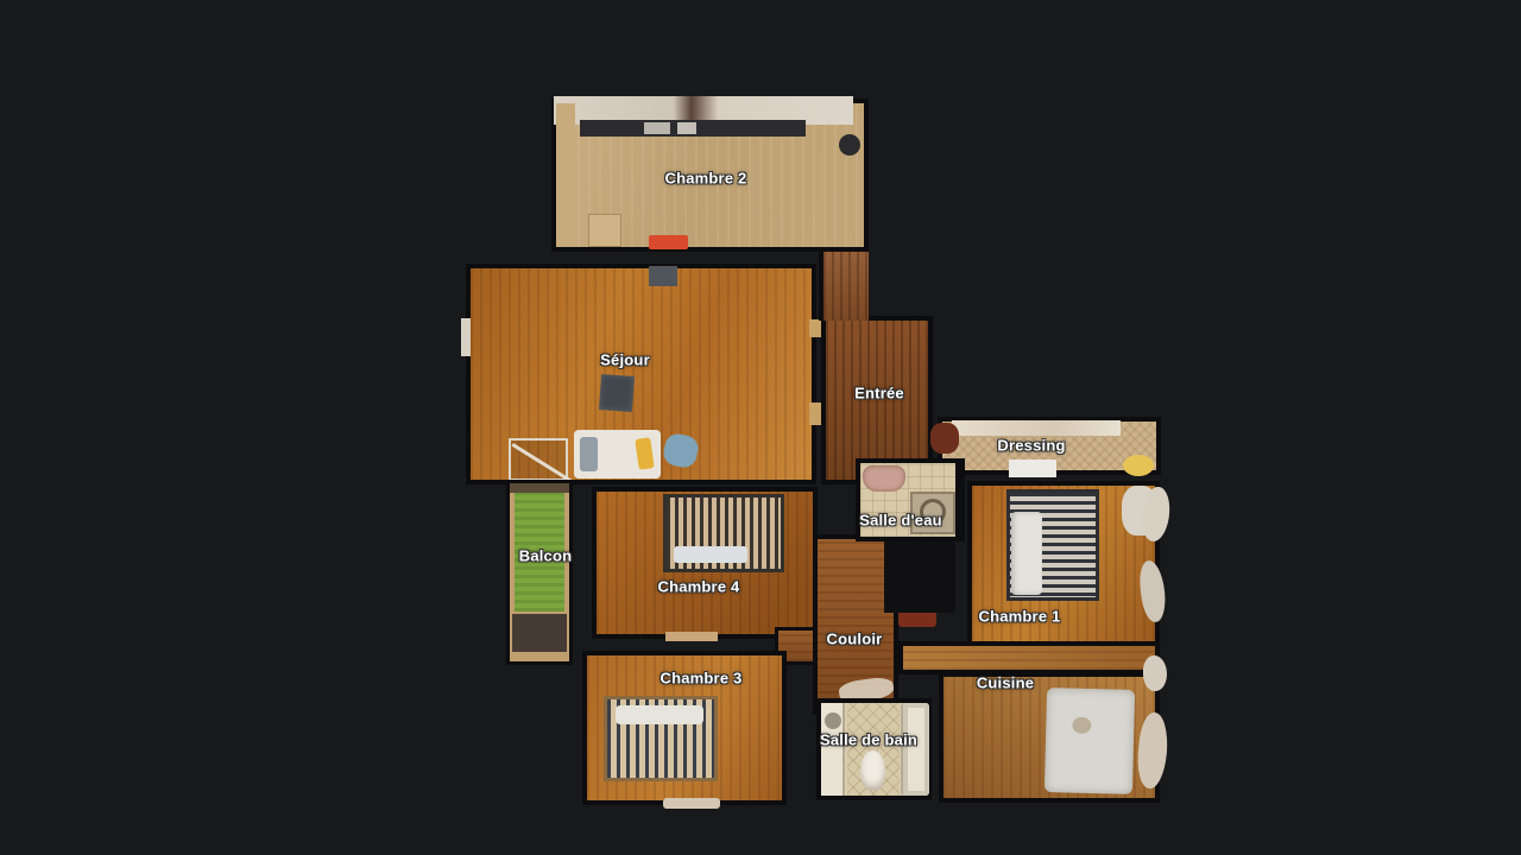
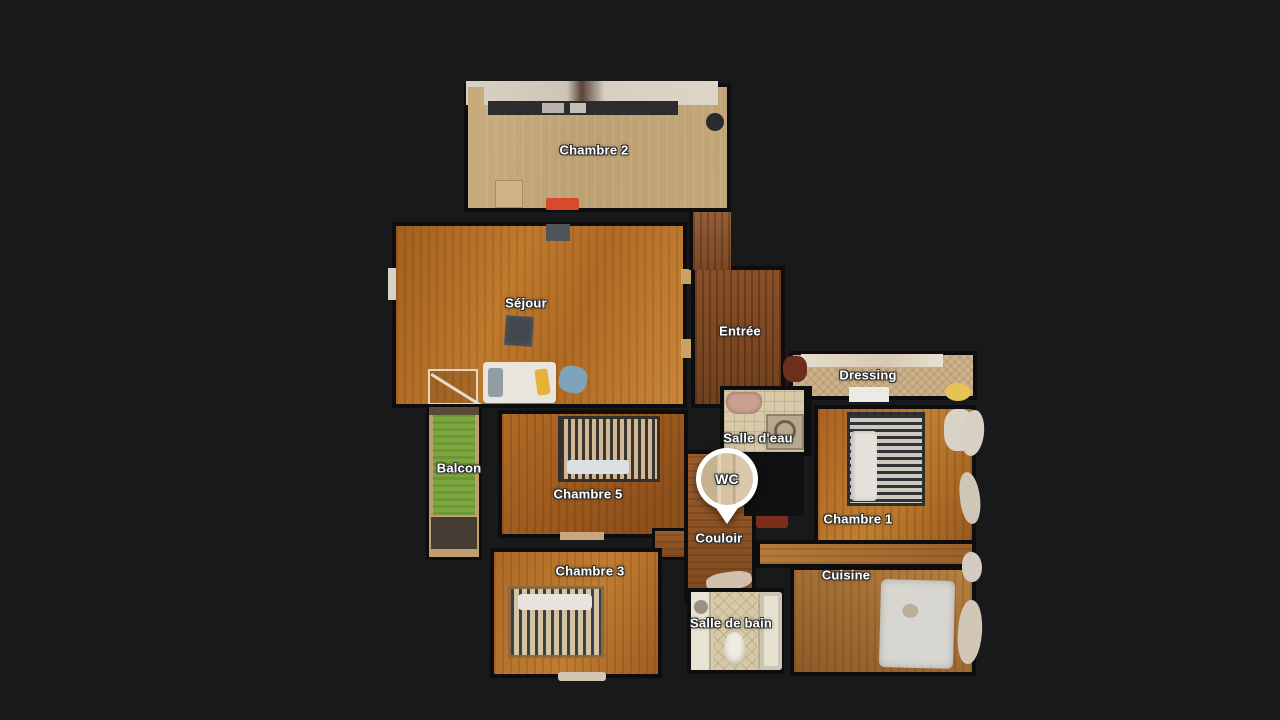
  Chambre 2
  Séjour
  Entrée
  Dressing
  Salle d'eau
  Chambre 1
- Chambre 4
+ Chambre 5
  Balcon
  Couloir
  Chambre 3
  Cuisine
  Salle de bain
+ WC
